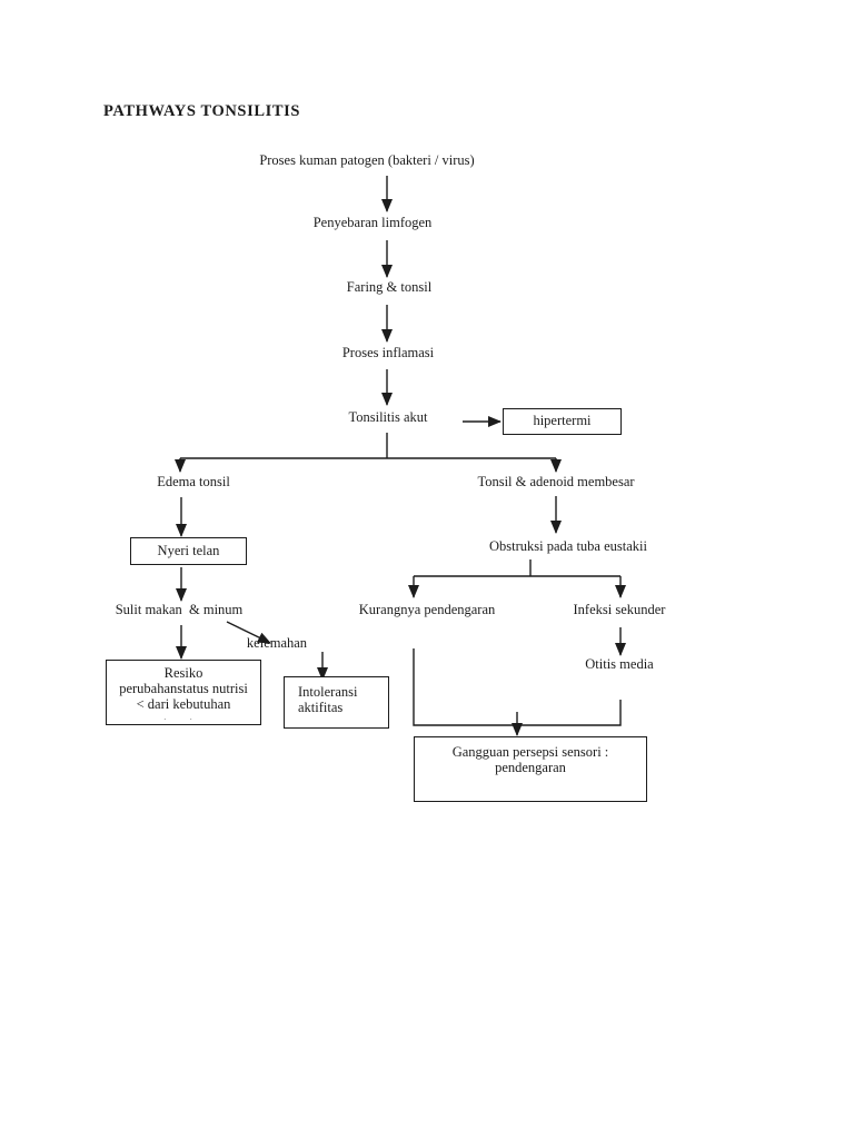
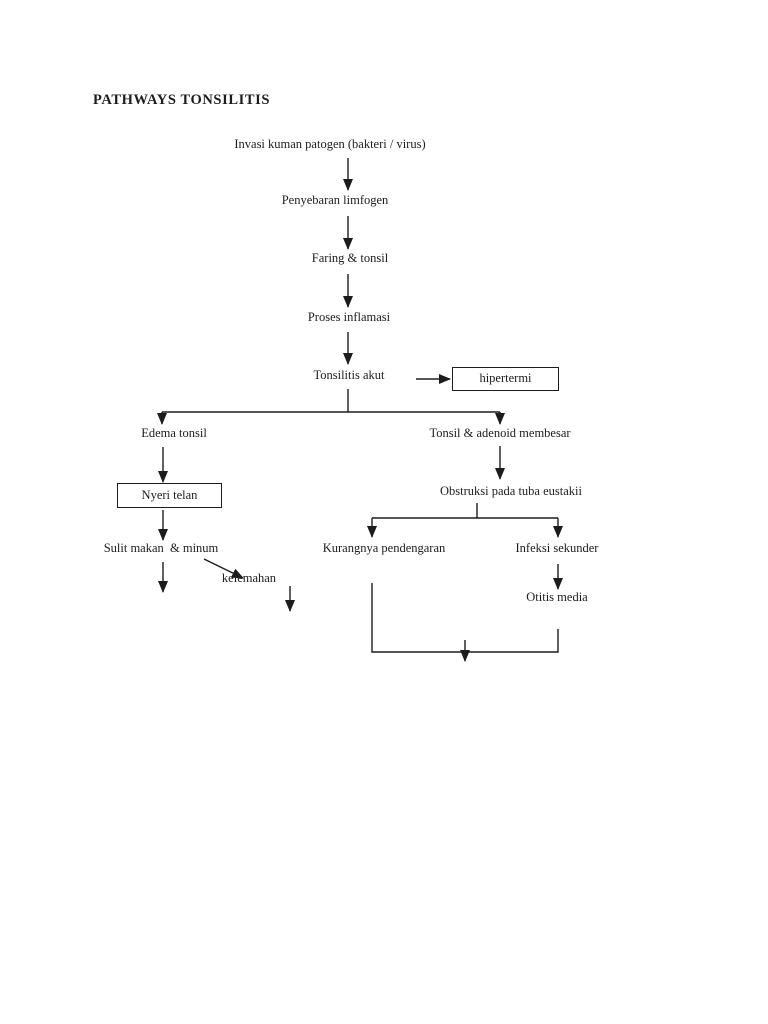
  PATHWAYS TONSILITIS
- Proses kuman patogen (bakteri / virus)
+ Invasi kuman patogen (bakteri / virus)
  Penyebaran limfogen
  Faring & tonsil
  Proses inflamasi
  Tonsilitis akut
  Edema tonsil
  Tonsil & adenoid membesar
  Obstruksi pada tuba eustakii
  Sulit makan & minum
  Kurangnya pendengaran
  Infeksi sekunder
  kelemahan
  Otitis media
  hipertermi
  Nyeri telan
- Resiko
- perubahanstatus nutrisi
- < dari kebutuhan
- . .
- Intoleransi
- aktifitas
- Gangguan persepsi sensori :
- pendengaran
